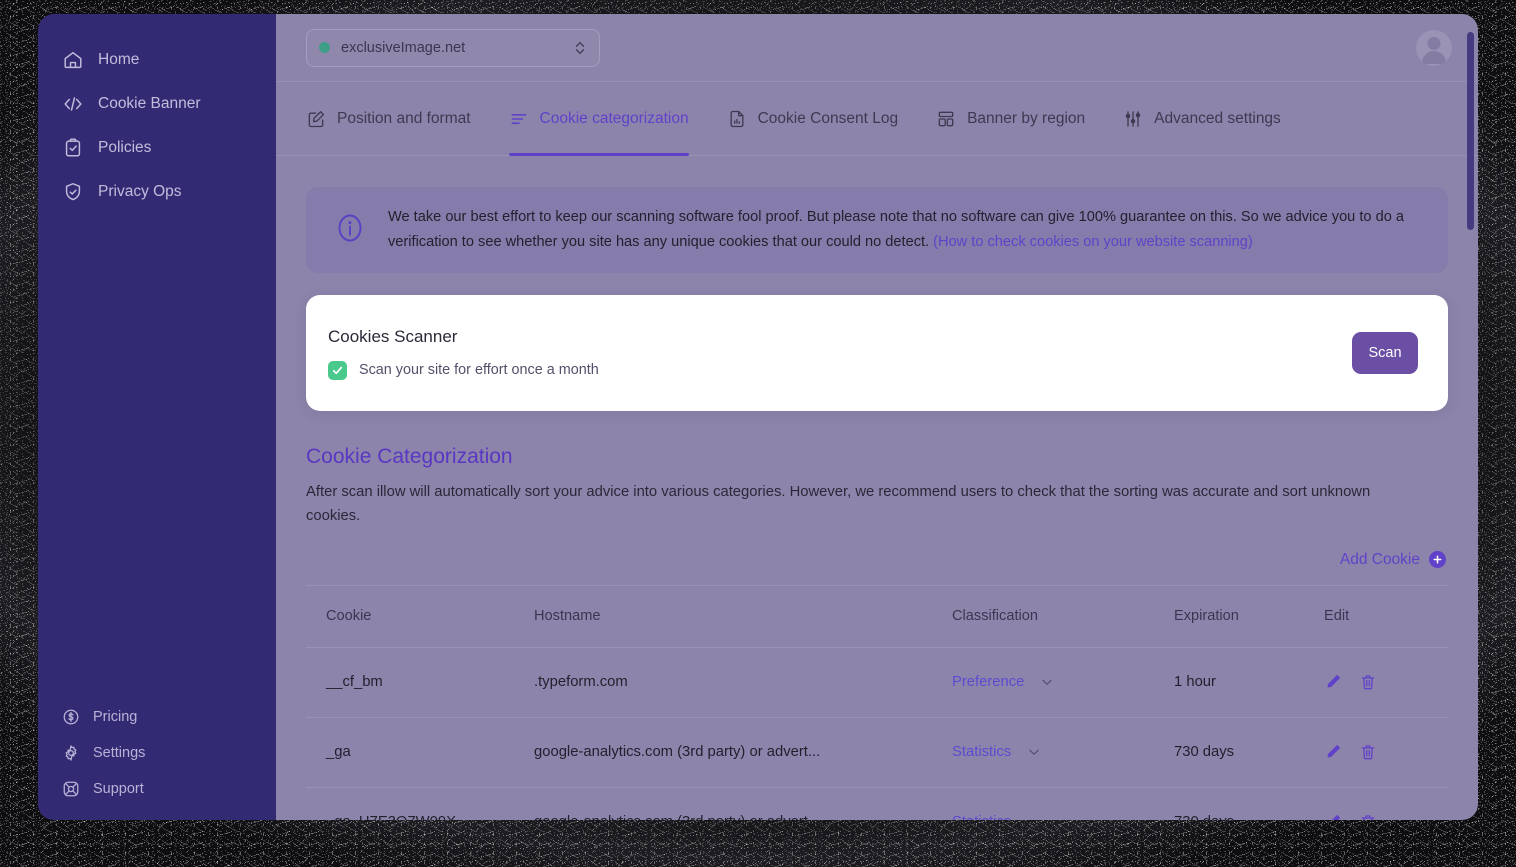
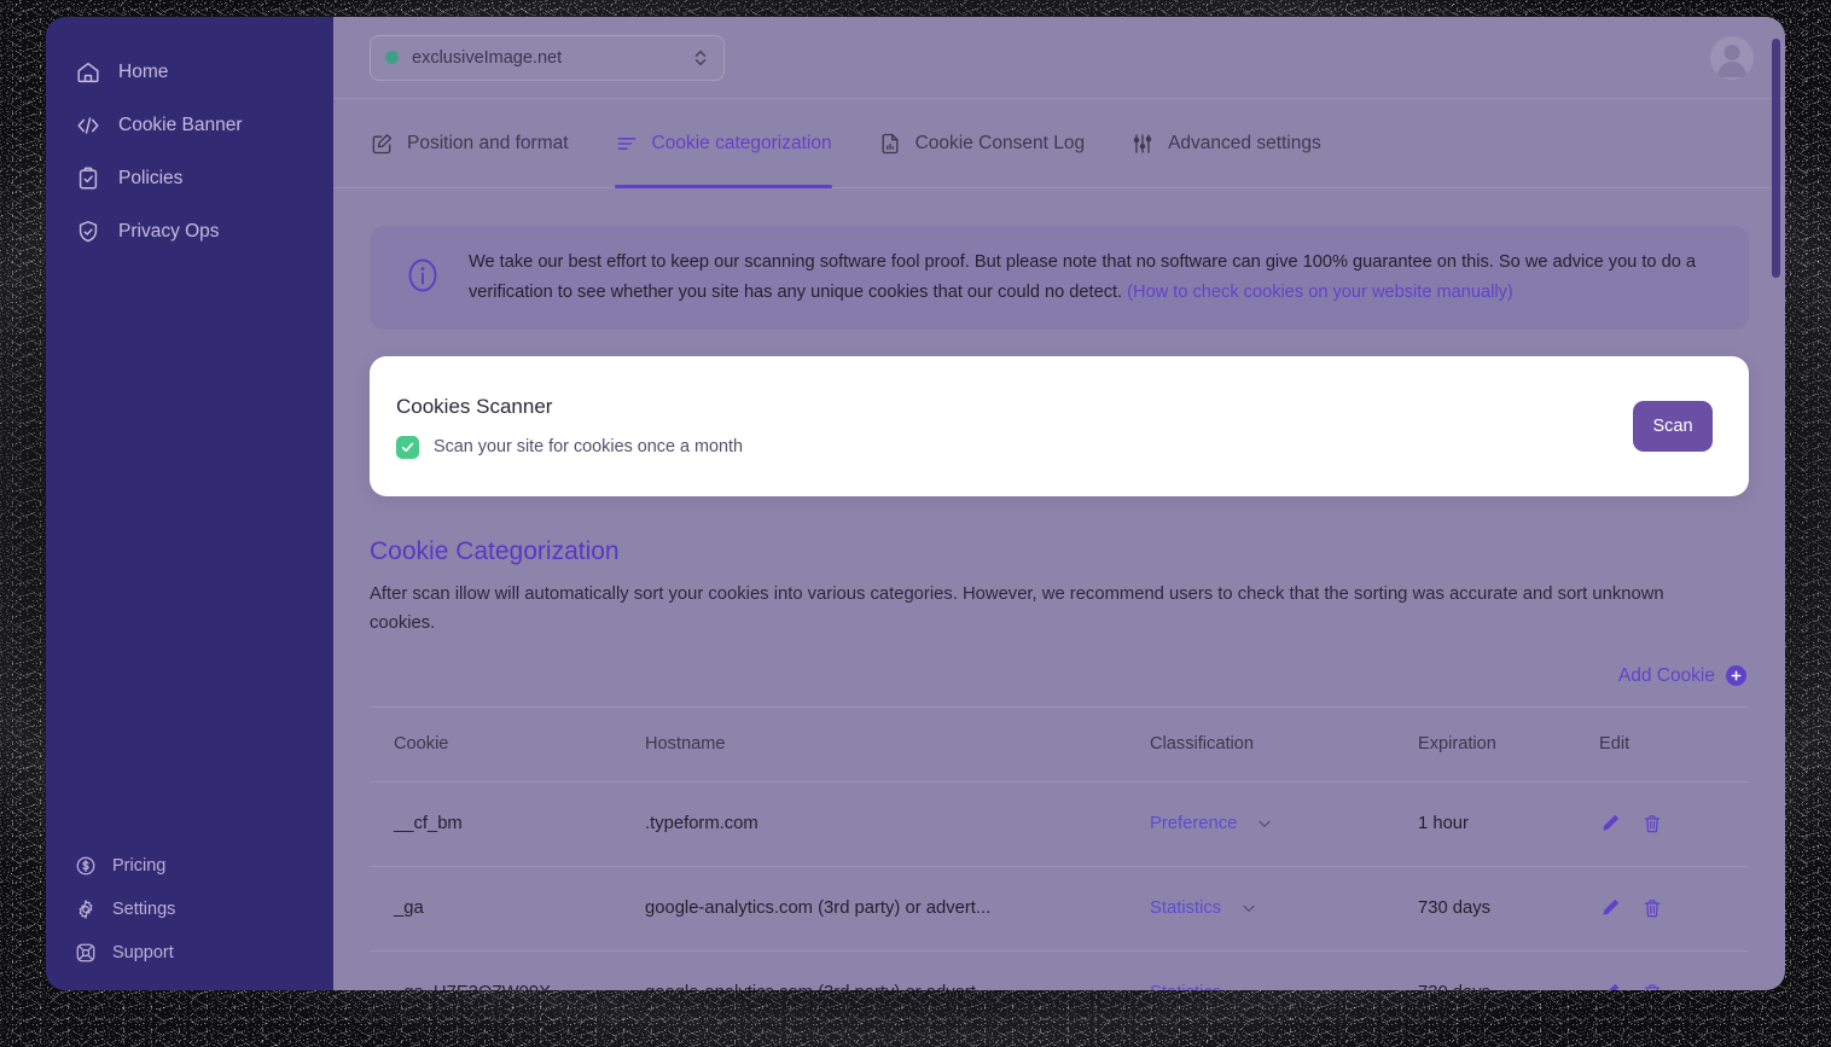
  Home
  Cookie Banner
  Policies
  Privacy Ops
  Pricing
  Settings
  Support
  exclusiveImage.net
  Position and format
  Cookie categorization
  Cookie Consent Log
- Banner by region
  Advanced settings
- We take our best effort to keep our scanning software fool proof. But please note that no software can give 100% guarantee on this. So we advice you to do a verification to see whether you site has any unique cookies that our could no detect. (How to check cookies on your website scanning)
+ We take our best effort to keep our scanning software fool proof. But please note that no software can give 100% guarantee on this. So we advice you to do a verification to see whether you site has any unique cookies that our could no detect. (How to check cookies on your website manually)
  Cookies Scanner
- Scan your site for effort once a month
+ Scan your site for cookies once a month
  Scan
  Cookie Categorization
- After scan illow will automatically sort your advice into various categories. However, we recommend users to check that the sorting was accurate and sort unknown cookies.
+ After scan illow will automatically sort your cookies into various categories. However, we recommend users to check that the sorting was accurate and sort unknown cookies.
  Add Cookie
  Cookie
  Hostname
  Classification
  Expiration
  Edit
  __cf_bm
  .typeform.com
  Preference
  1 hour
  _ga
  google-analytics.com (3rd party) or advert...
  Statistics
  730 days
